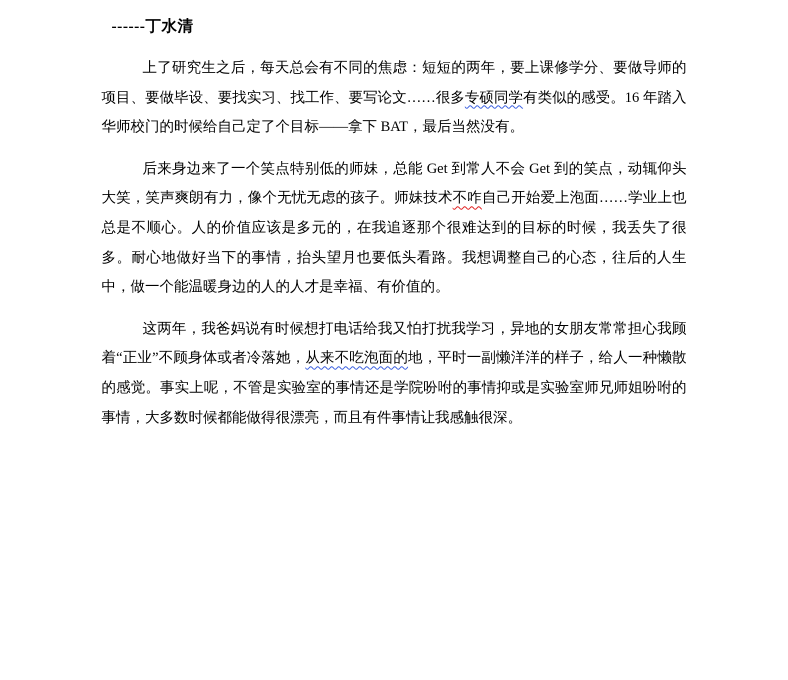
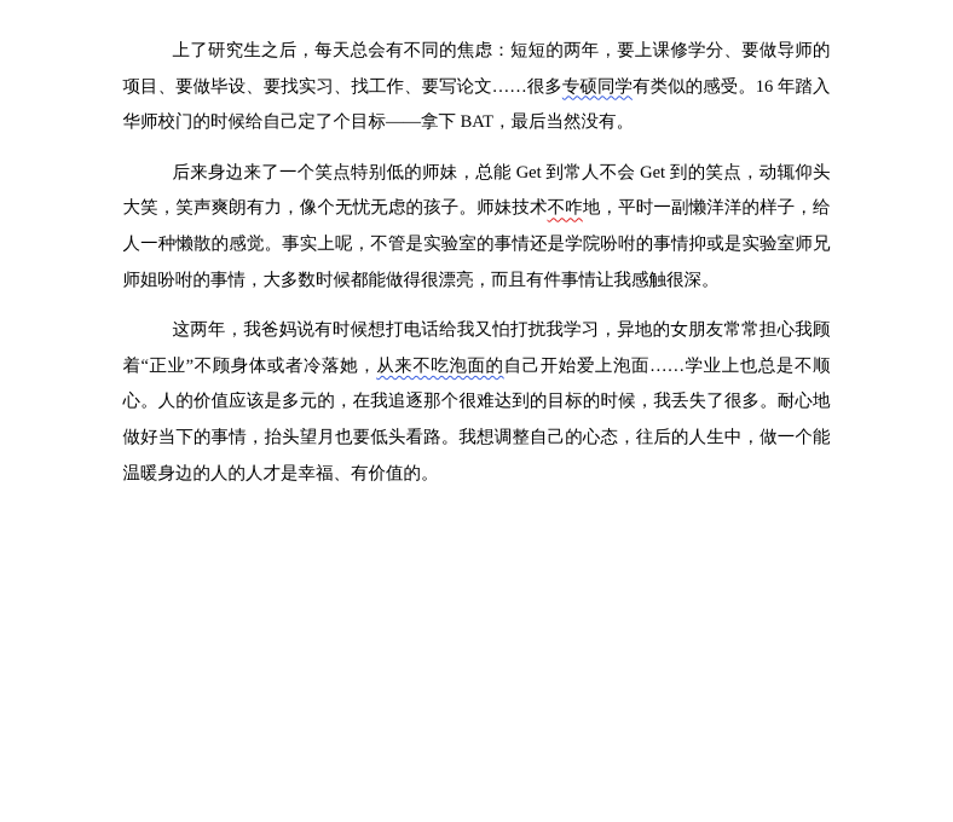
- ------丁水清
  上了研究生之后，每天总会有不同的焦虑：短短的两年，要上课修学分、要做导师的项目、要做毕设、要找实习、找工作、要写论文……很多专硕同学有类似的感受。16 年踏入华师校门的时候给自己定了个目标——拿下 BAT，最后当然没有。
- 后来身边来了一个笑点特别低的师妹，总能 Get 到常人不会 Get 到的笑点，动辄仰头大笑，笑声爽朗有力，像个无忧无虑的孩子。师妹技术不咋自己开始爱上泡面……学业上也总是不顺心。人的价值应该是多元的，在我追逐那个很难达到的目标的时候，我丢失了很多。耐心地做好当下的事情，抬头望月也要低头看路。我想调整自己的心态，往后的人生中，做一个能温暖身边的人的人才是幸福、有价值的。
+ 后来身边来了一个笑点特别低的师妹，总能 Get 到常人不会 Get 到的笑点，动辄仰头大笑，笑声爽朗有力，像个无忧无虑的孩子。师妹技术不咋地，平时一副懒洋洋的样子，给人一种懒散的感觉。事实上呢，不管是实验室的事情还是学院吩咐的事情抑或是实验室师兄师姐吩咐的事情，大多数时候都能做得很漂亮，而且有件事情让我感触很深。
- 这两年，我爸妈说有时候想打电话给我又怕打扰我学习，异地的女朋友常常担心我顾着“正业”不顾身体或者冷落她，从来不吃泡面的地，平时一副懒洋洋的样子，给人一种懒散的感觉。事实上呢，不管是实验室的事情还是学院吩咐的事情抑或是实验室师兄师姐吩咐的事情，大多数时候都能做得很漂亮，而且有件事情让我感触很深。
+ 这两年，我爸妈说有时候想打电话给我又怕打扰我学习，异地的女朋友常常担心我顾着“正业”不顾身体或者冷落她，从来不吃泡面的自己开始爱上泡面……学业上也总是不顺心。人的价值应该是多元的，在我追逐那个很难达到的目标的时候，我丢失了很多。耐心地做好当下的事情，抬头望月也要低头看路。我想调整自己的心态，往后的人生中，做一个能温暖身边的人的人才是幸福、有价值的。
